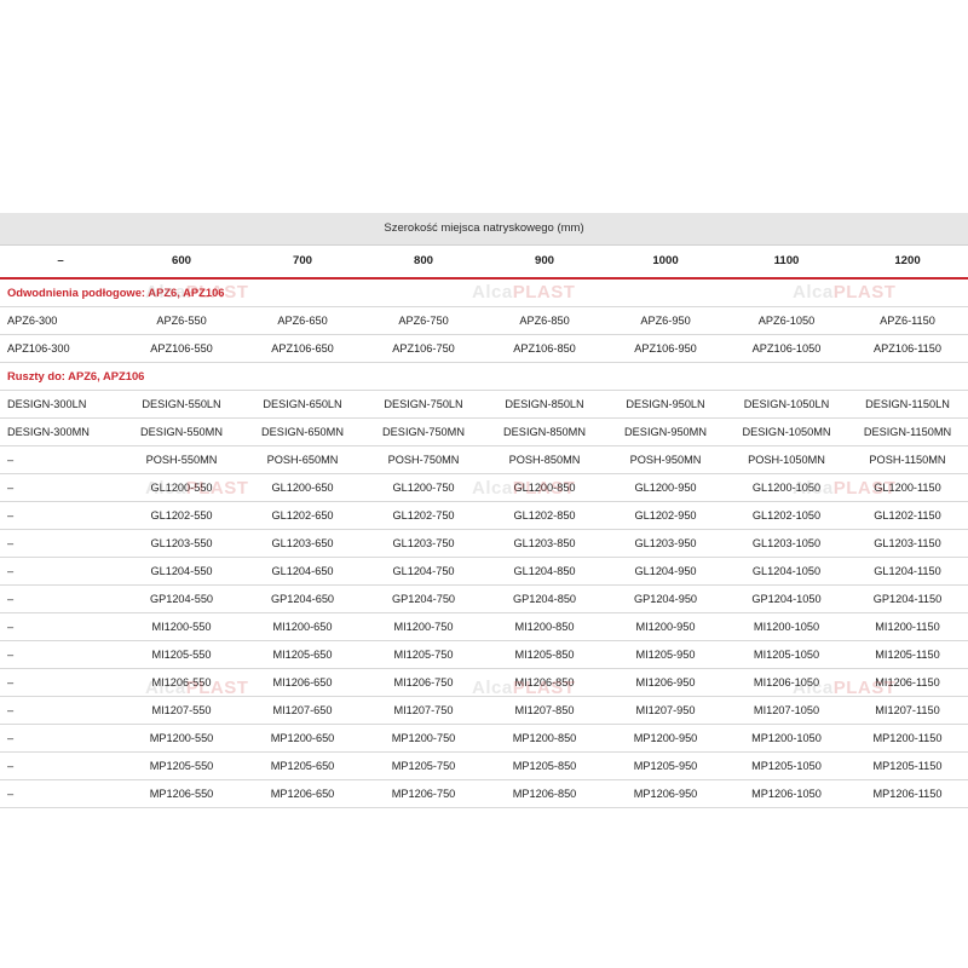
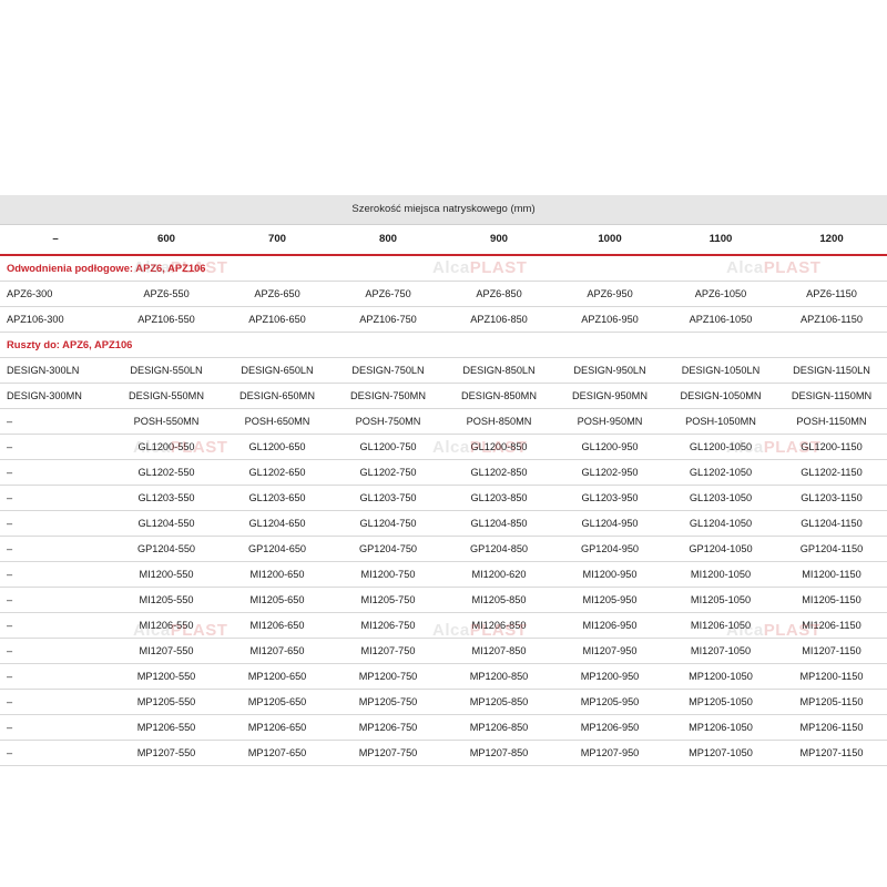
  AlcaPLAST
  AlcaPLAST
  AlcaPLAST
  AlcaPLAST
  AlcaPLAST
  AlcaPLAST
  Szerokość miejsca natryskowego (mm)
  –	600	700	800	900	1000	1100	1200
  Odwodnienia podłogowe: APZ6, APZ106
  APZ6-300	APZ6-550	APZ6-650	APZ6-750	APZ6-850	APZ6-950	APZ6-1050	APZ6-1150
  APZ106-300	APZ106-550	APZ106-650	APZ106-750	APZ106-850	APZ106-950	APZ106-1050	APZ106-1150
  Ruszty do: APZ6, APZ106
  DESIGN-300LN	DESIGN-550LN	DESIGN-650LN	DESIGN-750LN	DESIGN-850LN	DESIGN-950LN	DESIGN-1050LN	DESIGN-1150LN
  DESIGN-300MN	DESIGN-550MN	DESIGN-650MN	DESIGN-750MN	DESIGN-850MN	DESIGN-950MN	DESIGN-1050MN	DESIGN-1150MN
  –	POSH-550MN	POSH-650MN	POSH-750MN	POSH-850MN	POSH-950MN	POSH-1050MN	POSH-1150MN
  –	GL1200-550	GL1200-650	GL1200-750	GL1200-850	GL1200-950	GL1200-1050	GL1200-1150
  –	GL1202-550	GL1202-650	GL1202-750	GL1202-850	GL1202-950	GL1202-1050	GL1202-1150
  –	GL1203-550	GL1203-650	GL1203-750	GL1203-850	GL1203-950	GL1203-1050	GL1203-1150
  –	GL1204-550	GL1204-650	GL1204-750	GL1204-850	GL1204-950	GL1204-1050	GL1204-1150
  –	GP1204-550	GP1204-650	GP1204-750	GP1204-850	GP1204-950	GP1204-1050	GP1204-1150
- –	MI1200-550	MI1200-650	MI1200-750	MI1200-850	MI1200-950	MI1200-1050	MI1200-1150
+ –	MI1200-550	MI1200-650	MI1200-750	MI1200-620	MI1200-950	MI1200-1050	MI1200-1150
  –	MI1205-550	MI1205-650	MI1205-750	MI1205-850	MI1205-950	MI1205-1050	MI1205-1150
  –	MI1206-550	MI1206-650	MI1206-750	MI1206-850	MI1206-950	MI1206-1050	MI1206-1150
  –	MI1207-550	MI1207-650	MI1207-750	MI1207-850	MI1207-950	MI1207-1050	MI1207-1150
  –	MP1200-550	MP1200-650	MP1200-750	MP1200-850	MP1200-950	MP1200-1050	MP1200-1150
  –	MP1205-550	MP1205-650	MP1205-750	MP1205-850	MP1205-950	MP1205-1050	MP1205-1150
  –	MP1206-550	MP1206-650	MP1206-750	MP1206-850	MP1206-950	MP1206-1050	MP1206-1150
+ –	MP1207-550	MP1207-650	MP1207-750	MP1207-850	MP1207-950	MP1207-1050	MP1207-1150
